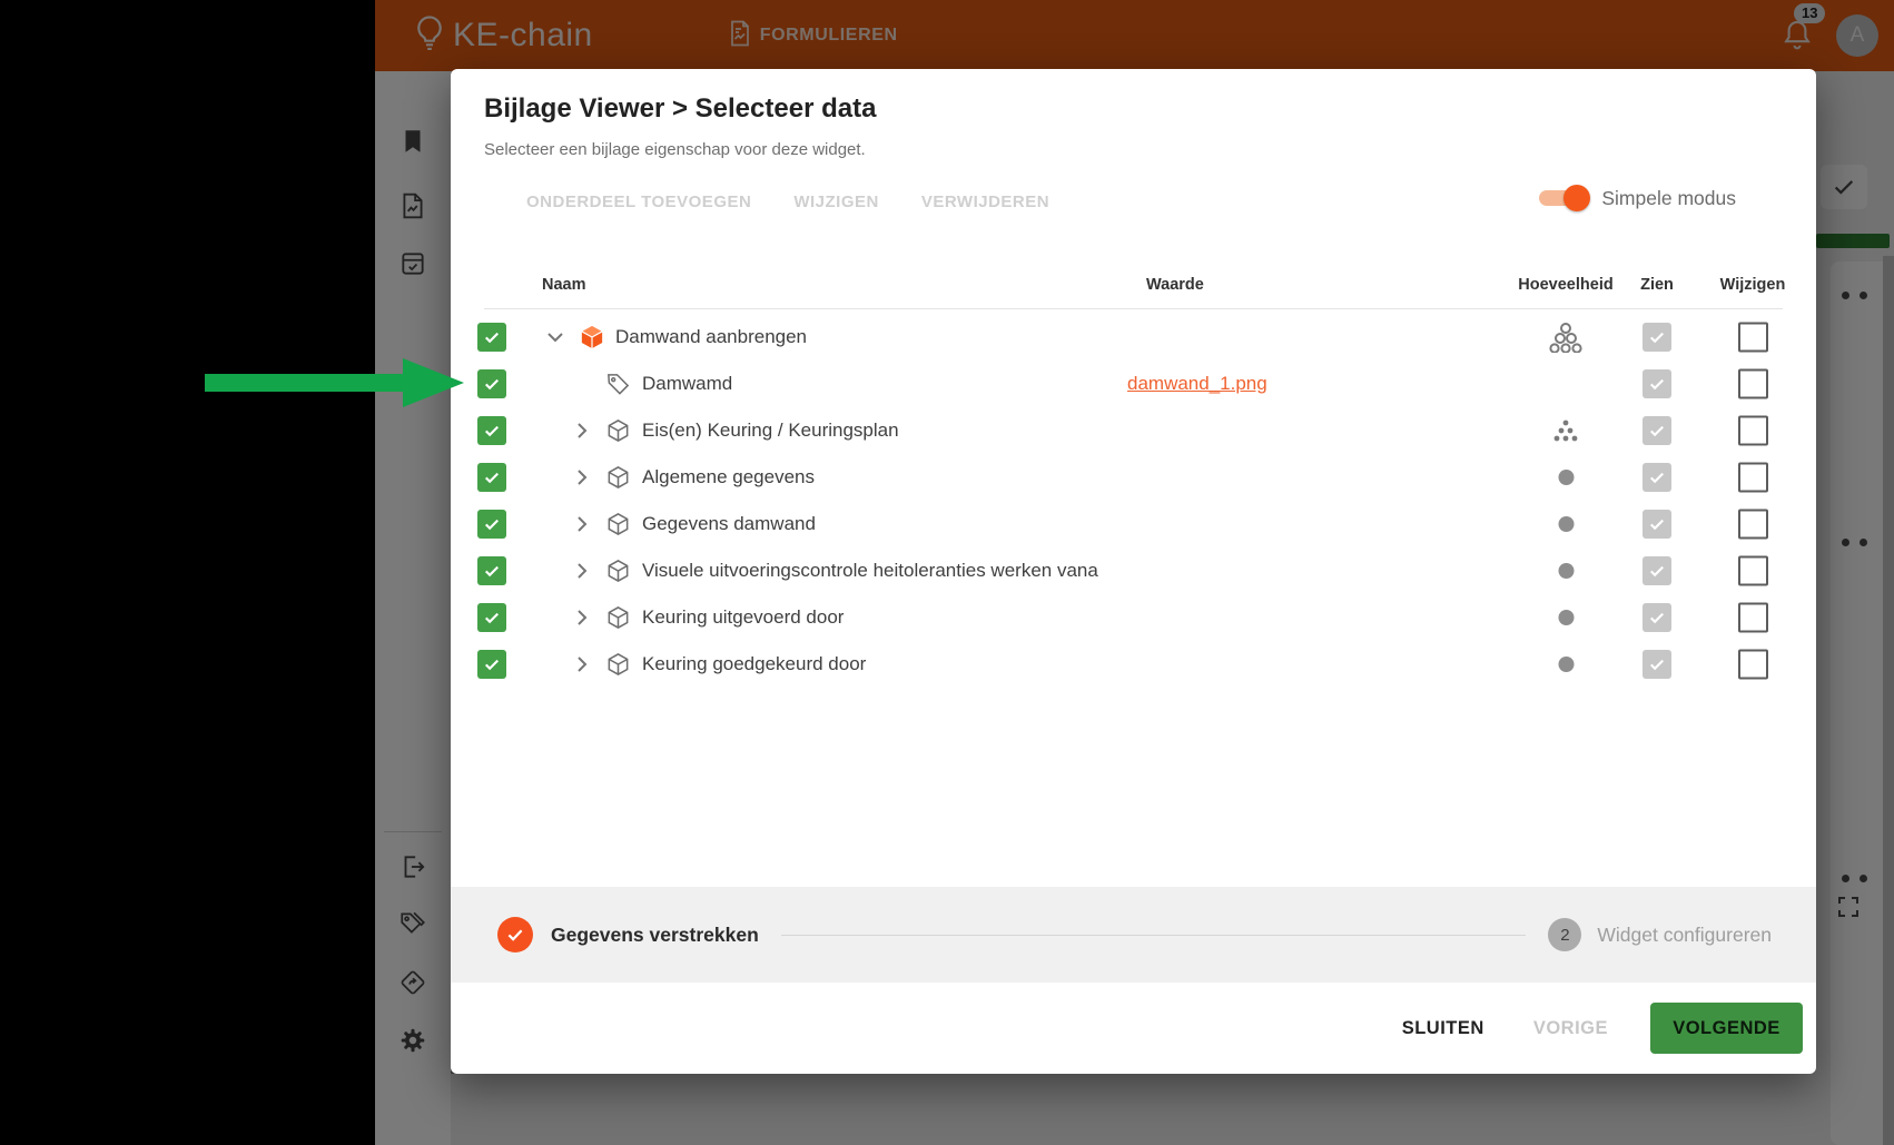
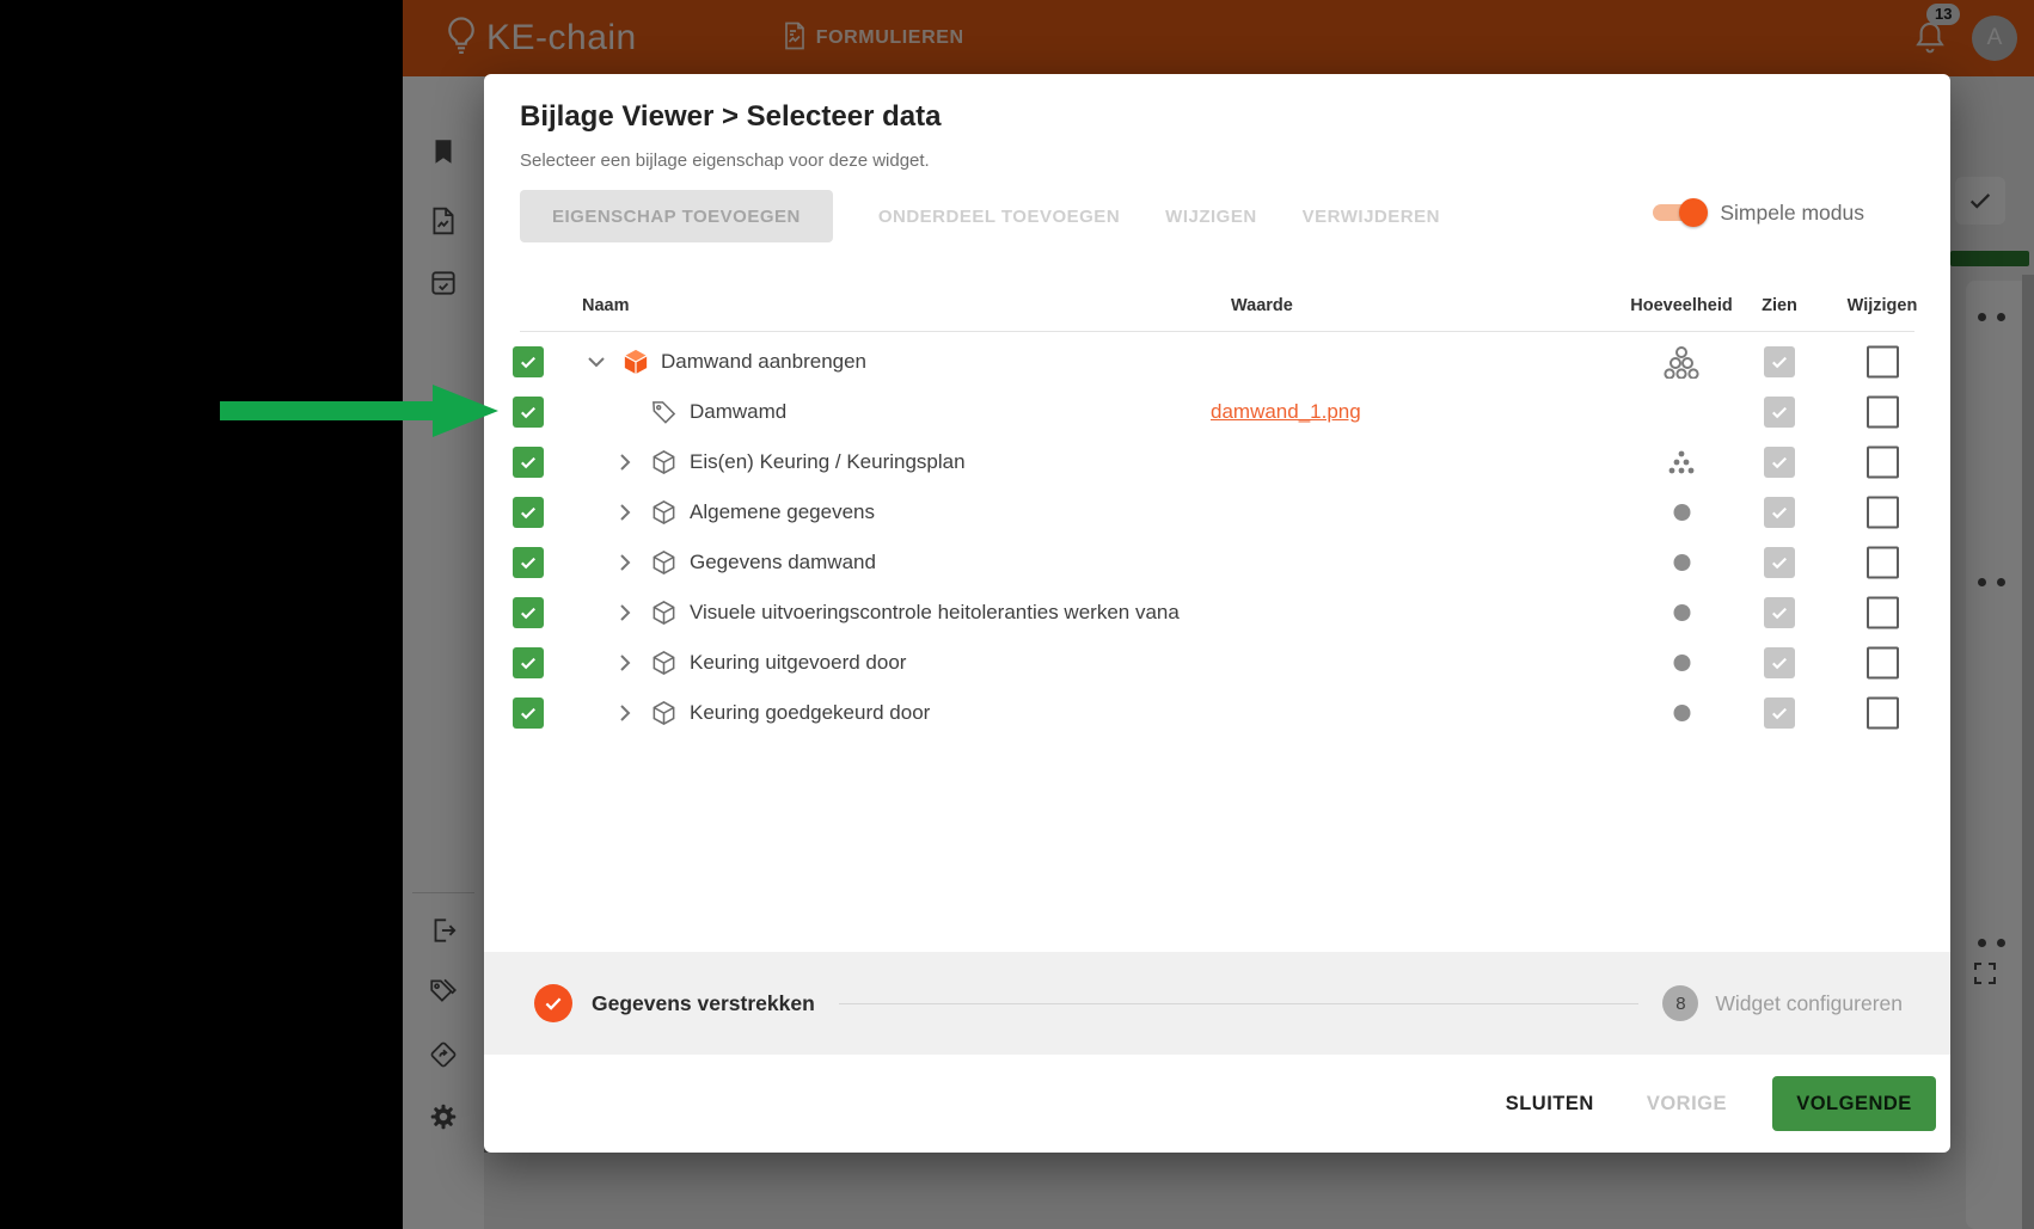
  KE-chain
  FORMULIEREN
  13
  A
  Bijlage Viewer > Selecteer data
  Selecteer een bijlage eigenschap voor deze widget.
+ EIGENSCHAP TOEVOEGEN
  ONDERDEEL TOEVOEGEN
  WIJZIGEN
  VERWIJDEREN
  Simpele modus
  Naam
  Waarde
  Hoeveelheid
  Zien
  Wijzigen
  Damwand aanbrengen
  Damwamd
  damwand_1.png
  Eis(en) Keuring / Keuringsplan
  Algemene gegevens
  Gegevens damwand
  Visuele uitvoeringscontrole heitoleranties werken vana
  Keuring uitgevoerd door
  Keuring goedgekeurd door
  Gegevens verstrekken
- 2
+ 8
  Widget configureren
  SLUITEN
  VORIGE
  VOLGENDE
